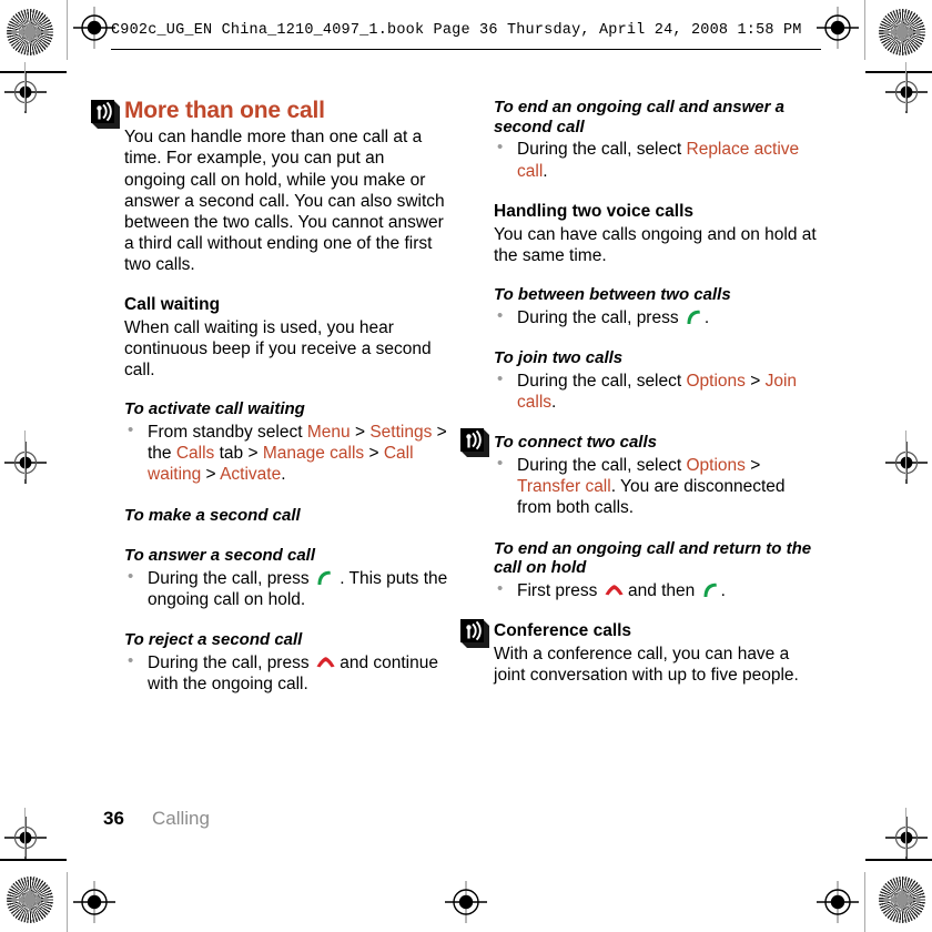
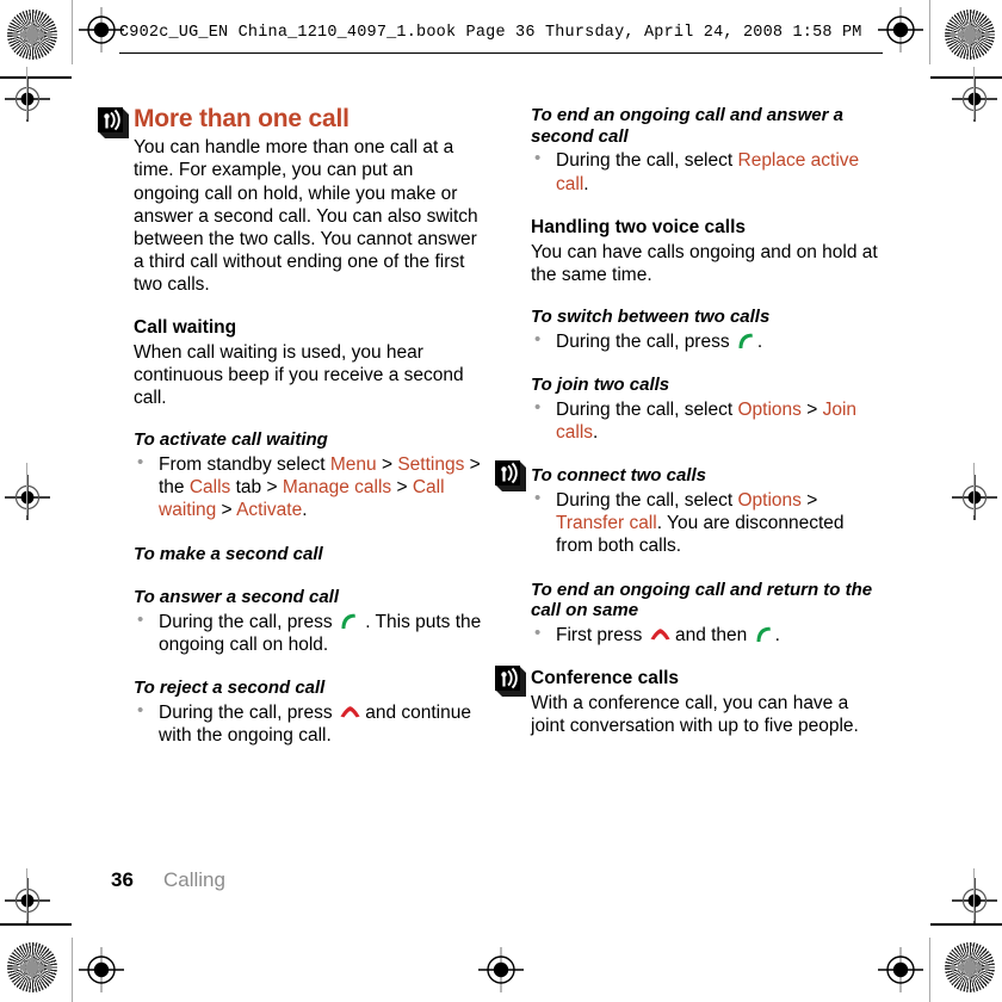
  C902c_UG_EN China_1210_4097_1.book Page 36 Thursday, April 24, 2008 1:58 PM
  More than one call
  You can handle more than one call at a time. For example, you can put an ongoing call on hold, while you make or answer a second call. You can also switch between the two calls. You cannot answer a third call without ending one of the first two calls.
  Call waiting
  When call waiting is used, you hear continuous beep if you receive a second call.
  To activate call waiting
  From standby select Menu > Settings > the Calls tab > Manage calls > Call waiting > Activate.
  To make a second call
  To answer a second call
  During the call, press . This puts the ongoing call on hold.
  To reject a second call
  During the call, press and continue with the ongoing call.
  To end an ongoing call and answer a second call
  During the call, select Replace active call.
  Handling two voice calls
  You can have calls ongoing and on hold at the same time.
- To between between two calls
+ To switch between two calls
  During the call, press .
  To join two calls
  During the call, select Options > Join calls.
  To connect two calls
  During the call, select Options > Transfer call. You are disconnected from both calls.
- To end an ongoing call and return to the call on hold
+ To end an ongoing call and return to the call on same
  First press and then .
  Conference calls
  With a conference call, you can have a joint conversation with up to five people.
  36 Calling
